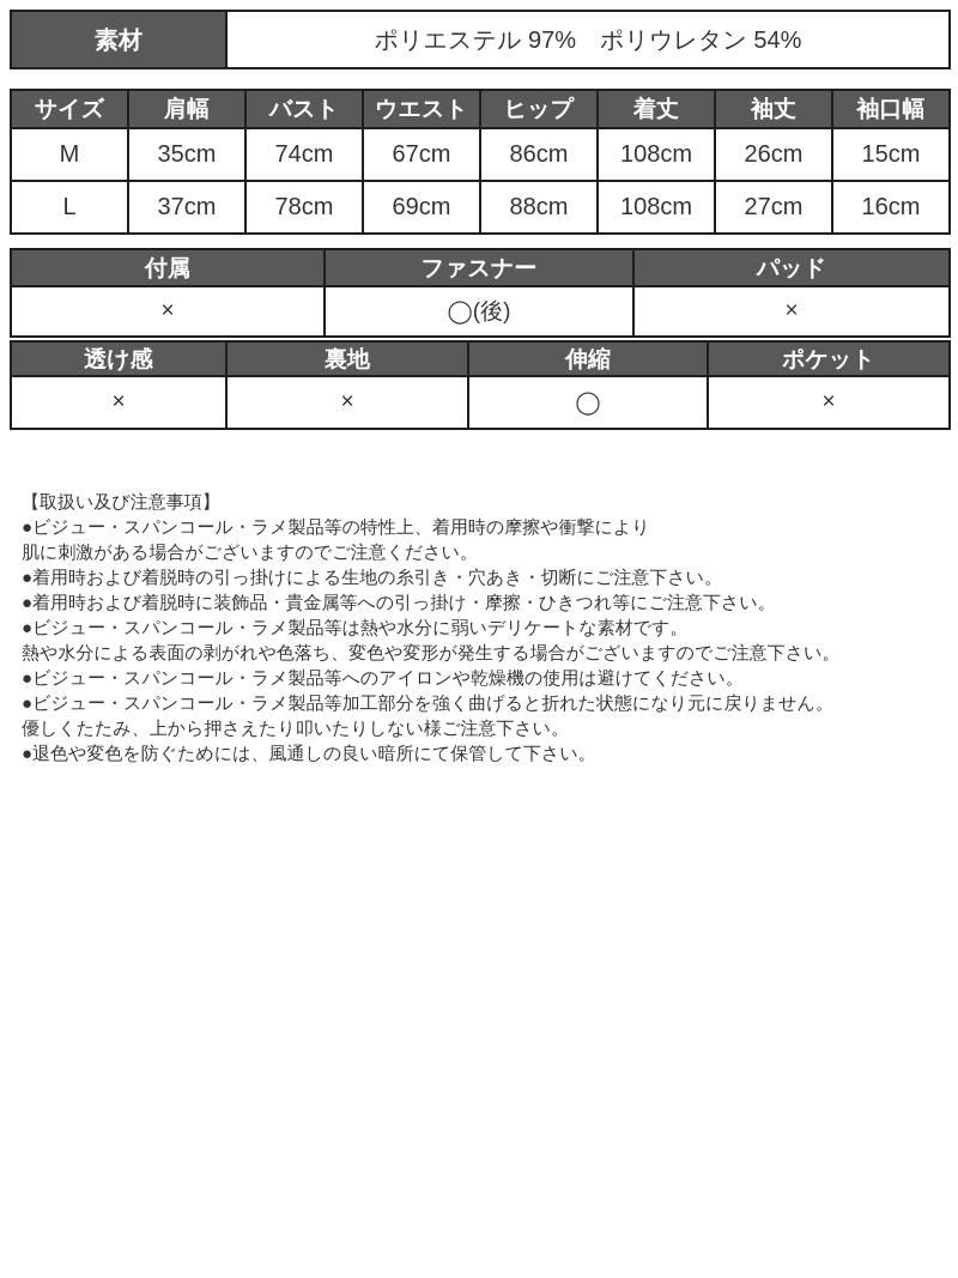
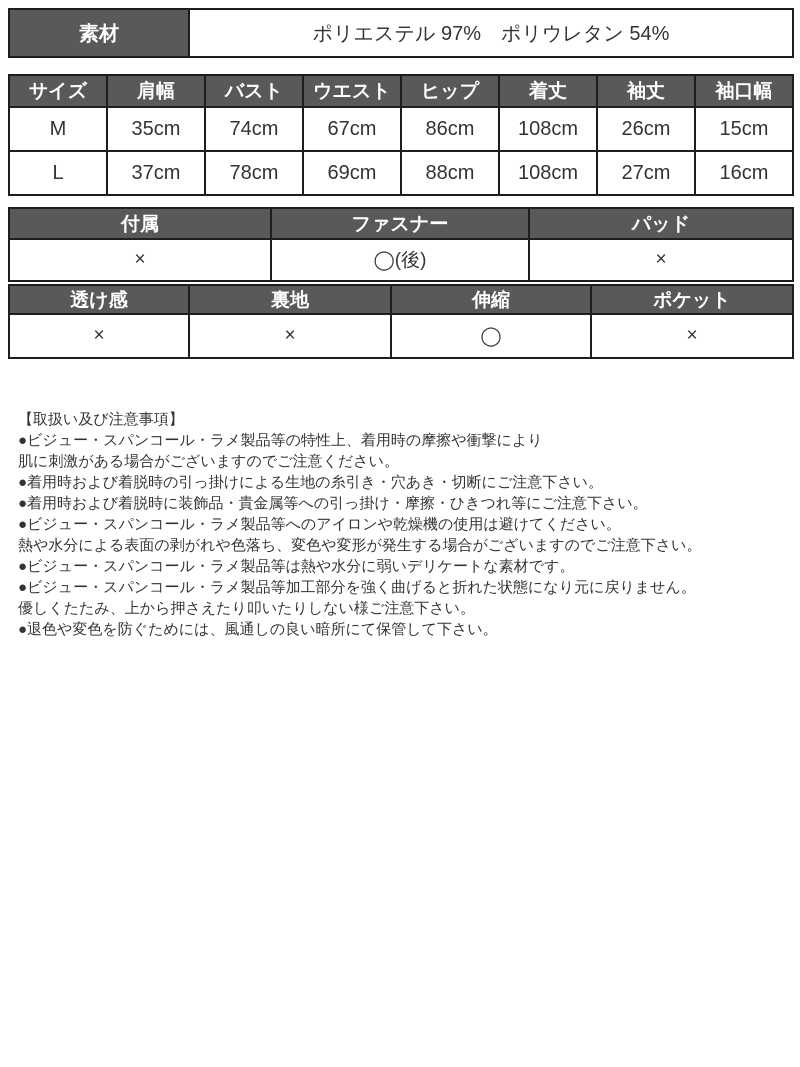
  素材	ポリエステル 97% ポリウレタン 54%
  サイズ	肩幅	バスト	ウエスト	ヒップ	着丈	袖丈	袖口幅
  M	35cm	74cm	67cm	86cm	108cm	26cm	15cm
  L	37cm	78cm	69cm	88cm	108cm	27cm	16cm
  付属	ファスナー	パッド
  ×	◯(後)	×
  透け感	裏地	伸縮	ポケット
  ×	×	◯	×
  【取扱い及び注意事項】
  ●ビジュー・スパンコール・ラメ製品等の特性上、着用時の摩擦や衝撃により
  肌に刺激がある場合がございますのでご注意ください。
  ●着用時および着脱時の引っ掛けによる生地の糸引き・穴あき・切断にご注意下さい。
  ●着用時および着脱時に装飾品・貴金属等への引っ掛け・摩擦・ひきつれ等にご注意下さい。
- ●ビジュー・スパンコール・ラメ製品等は熱や水分に弱いデリケートな素材です。
+ ●ビジュー・スパンコール・ラメ製品等へのアイロンや乾燥機の使用は避けてください。
  熱や水分による表面の剥がれや色落ち、変色や変形が発生する場合がございますのでご注意下さい。
- ●ビジュー・スパンコール・ラメ製品等へのアイロンや乾燥機の使用は避けてください。
+ ●ビジュー・スパンコール・ラメ製品等は熱や水分に弱いデリケートな素材です。
  ●ビジュー・スパンコール・ラメ製品等加工部分を強く曲げると折れた状態になり元に戻りません。
  優しくたたみ、上から押さえたり叩いたりしない様ご注意下さい。
  ●退色や変色を防ぐためには、風通しの良い暗所にて保管して下さい。
